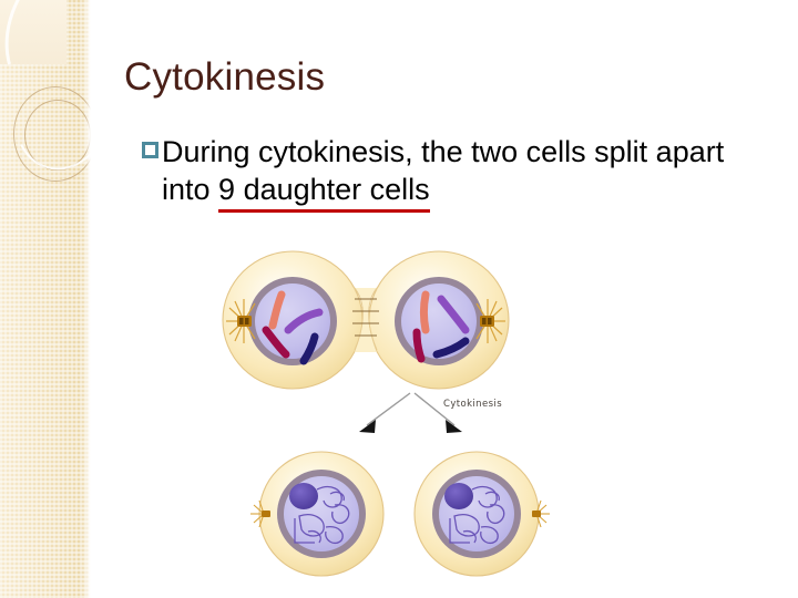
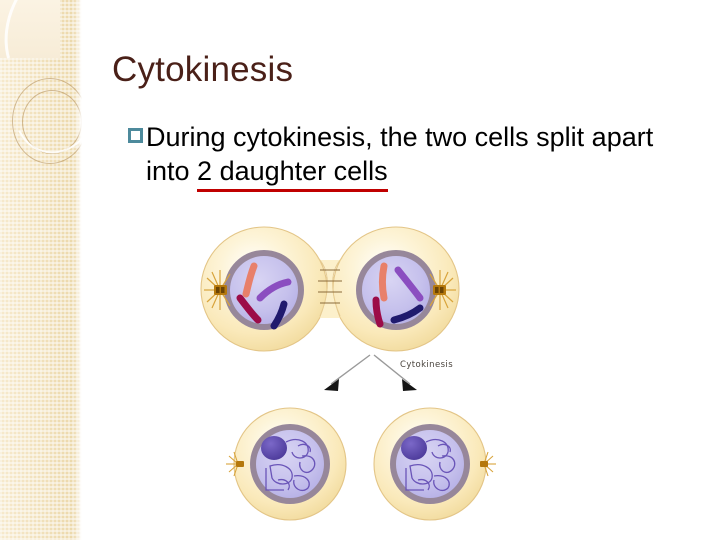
  Cytokinesis
- During cytokinesis, the two cells split apart into 9 daughter cells
+ During cytokinesis, the two cells split apart into 2 daughter cells
  Cytokinesis
